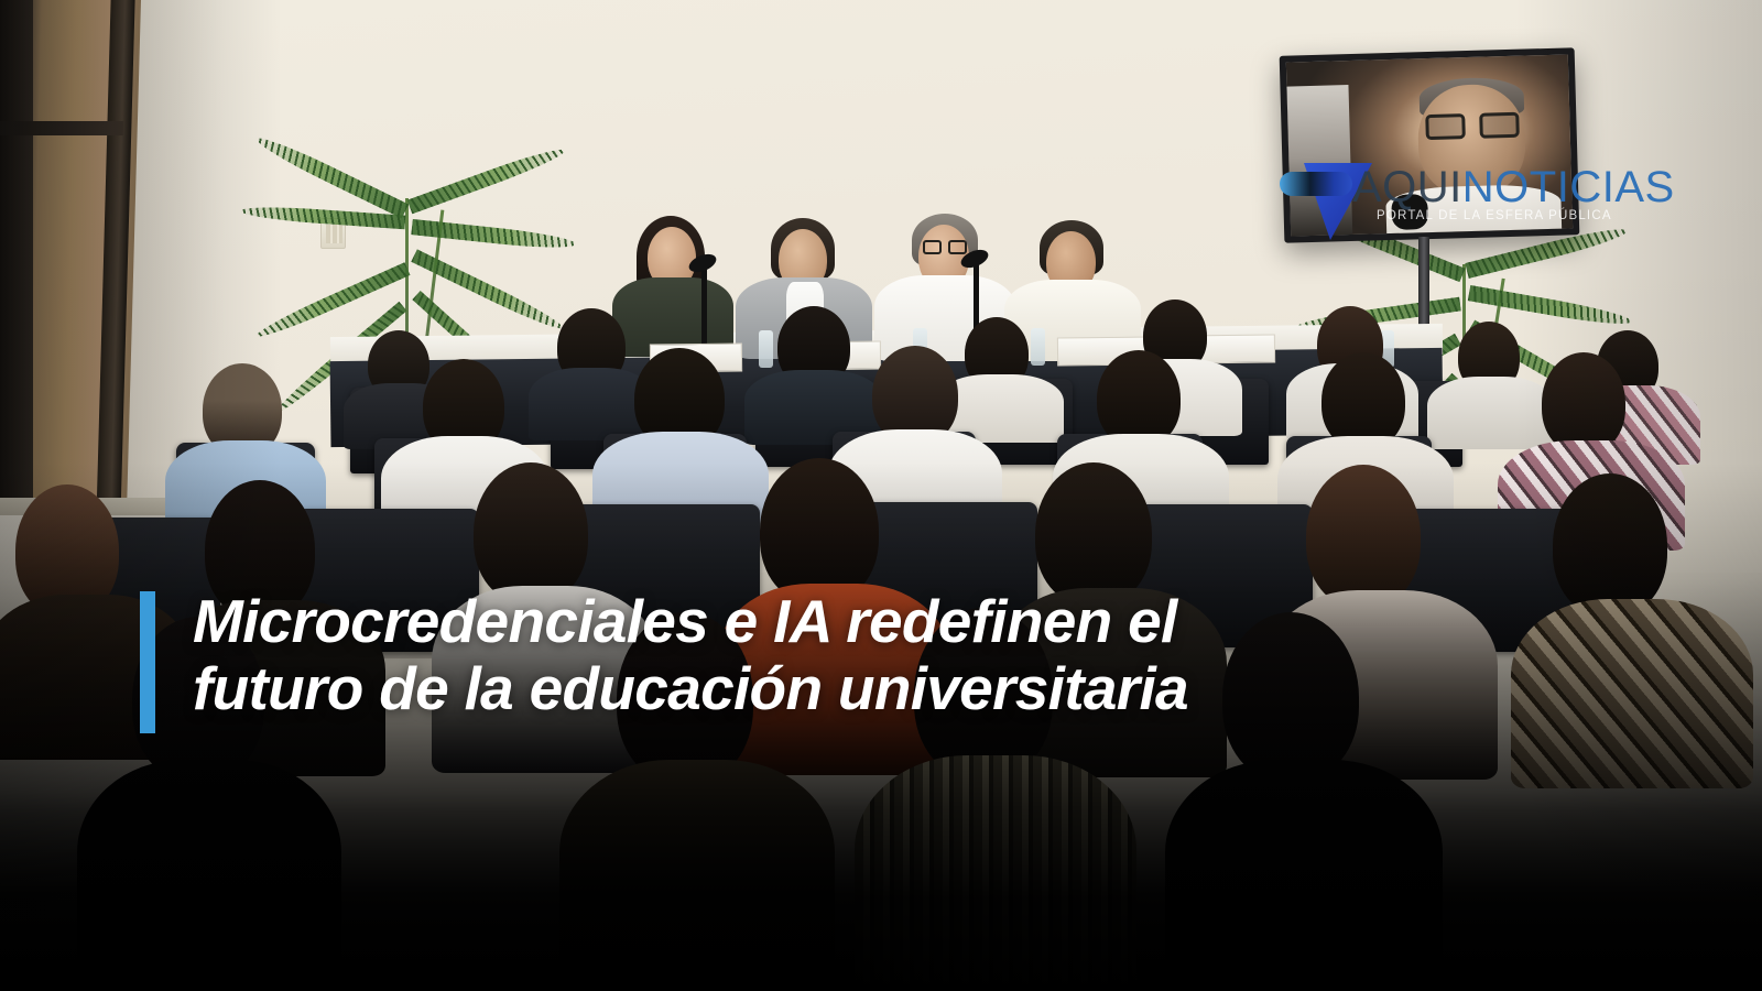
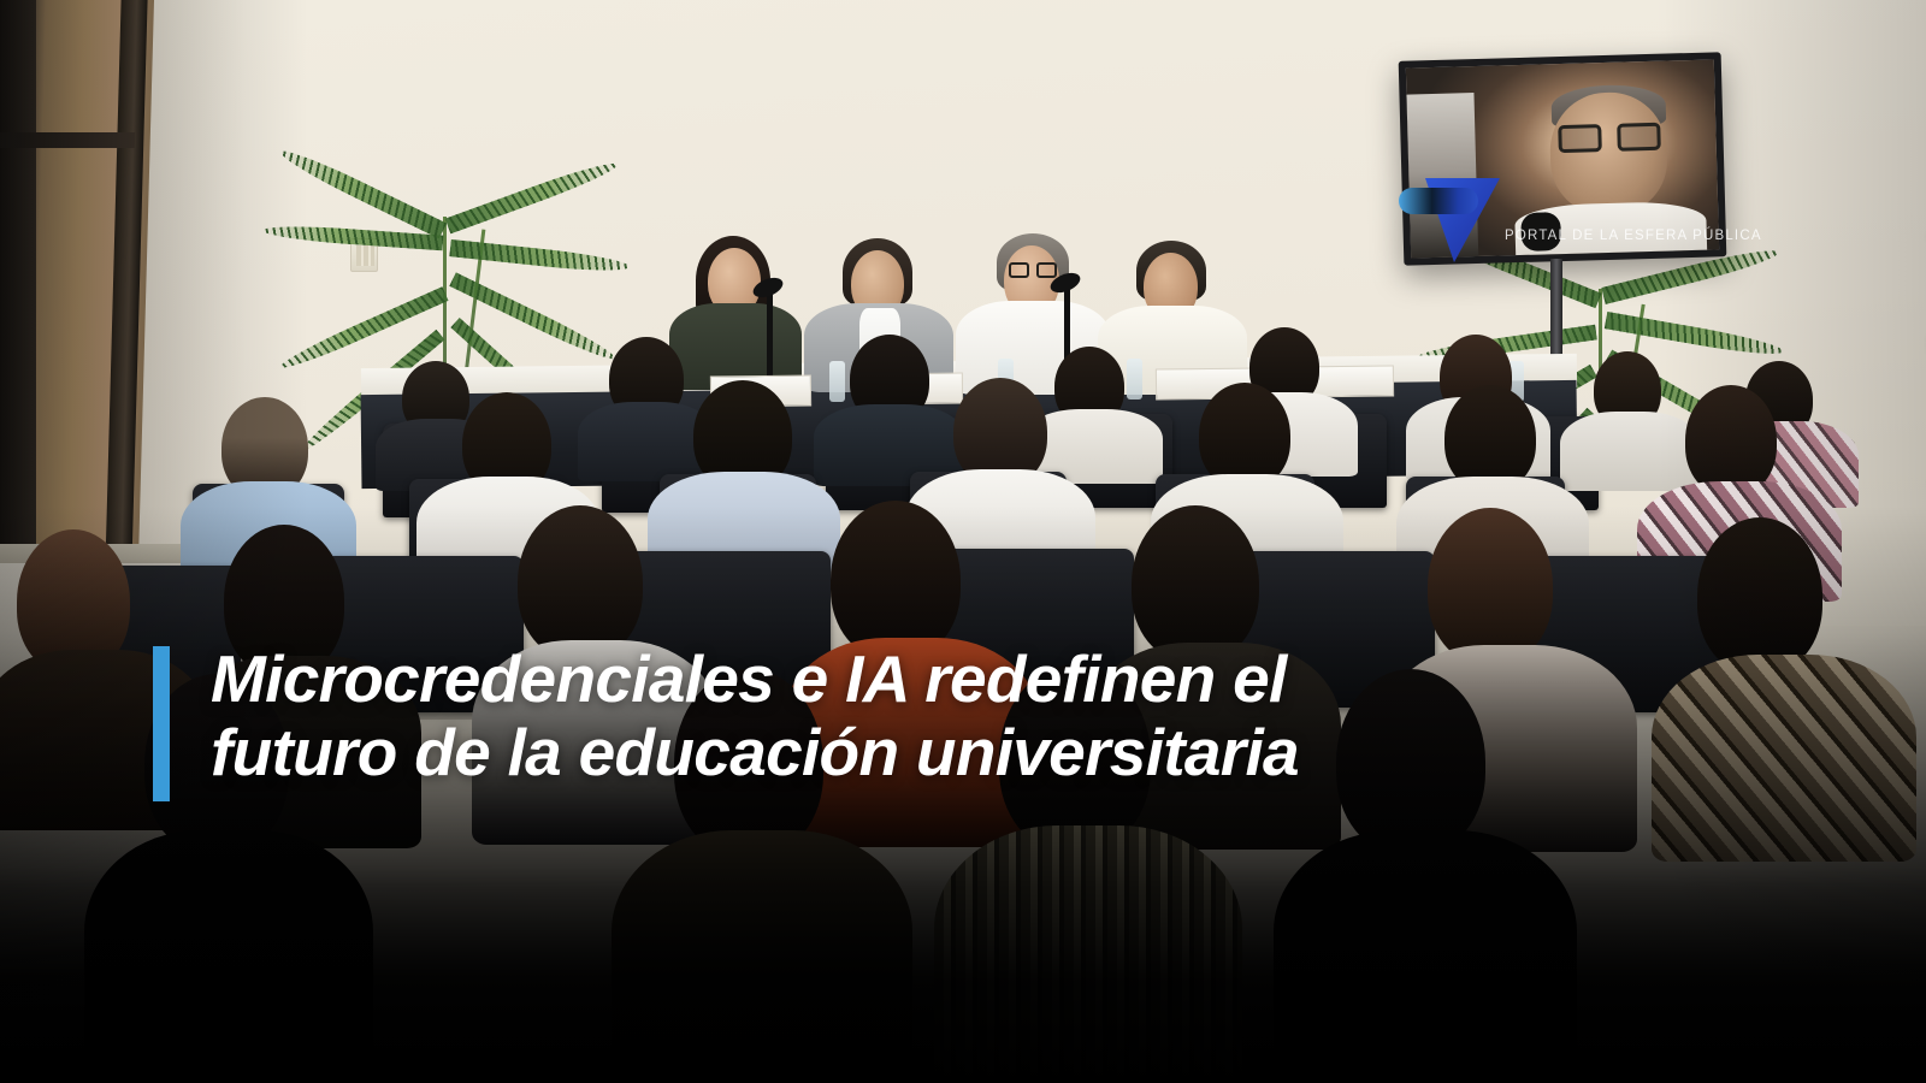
- AQUINOTICIAS
  PORTAL DE LA ESFERA PÚBLICA
  Microcredenciales e IA redefinen el
  futuro de la educación universitaria
